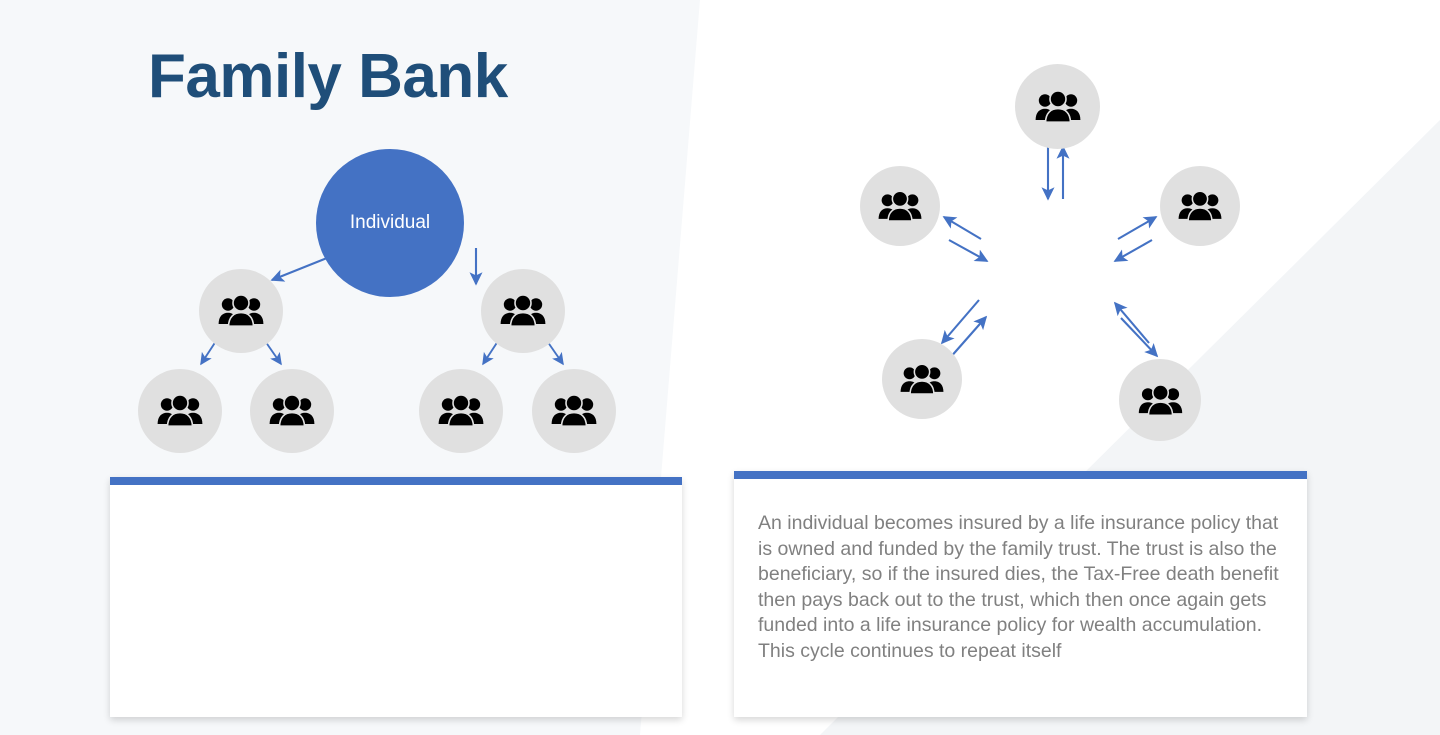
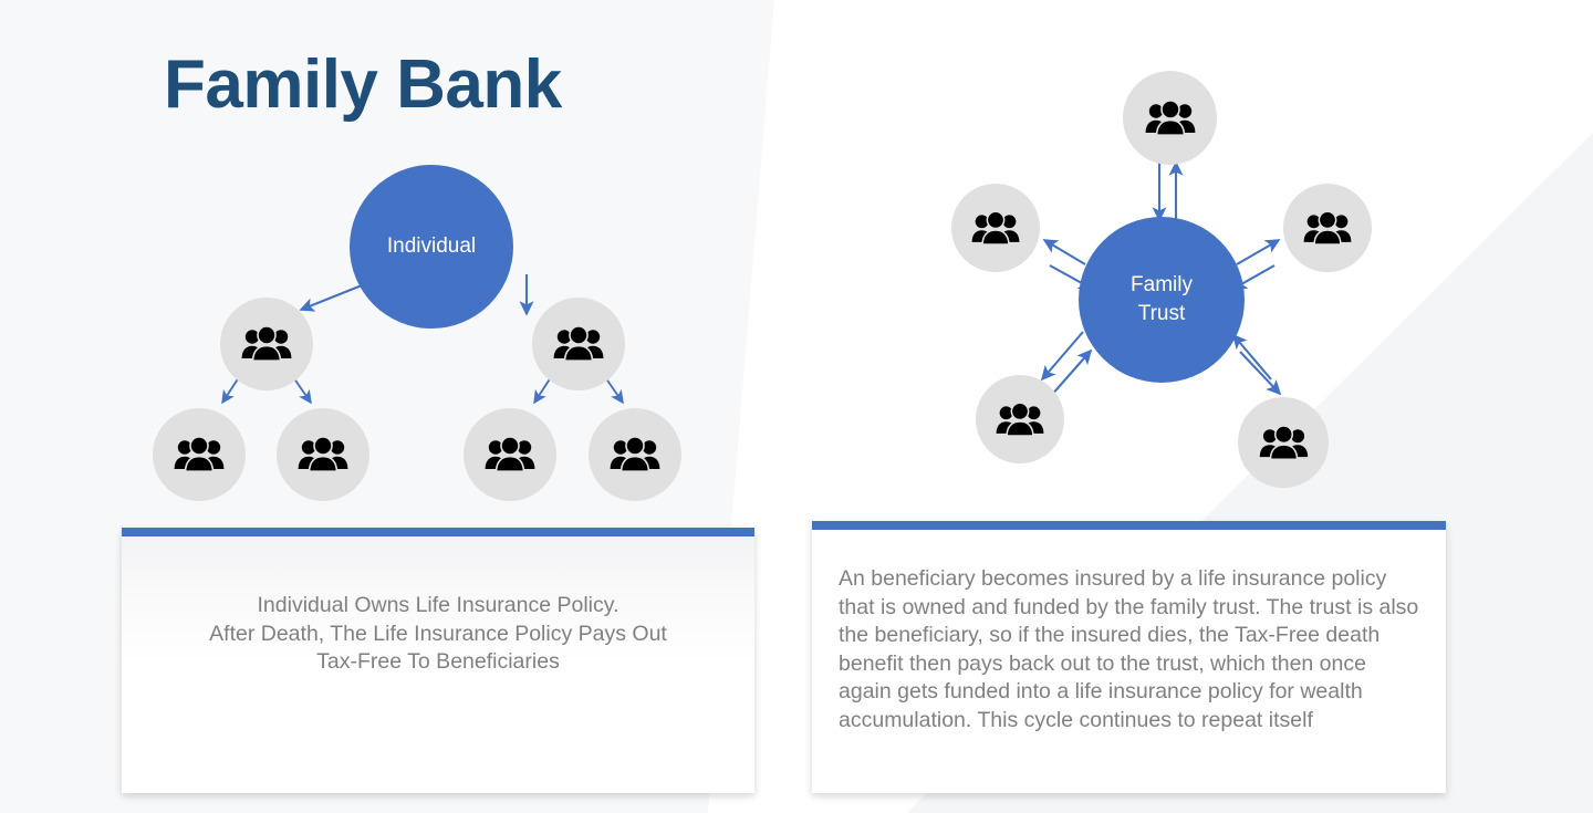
  Family Bank
  Individual
+ Family
+ Trust
+ Individual Owns Life Insurance Policy.
+ After Death, The Life Insurance Policy Pays Out
+ Tax-Free To Beneficiaries
- An individual becomes insured by a life insurance policy that is owned and funded by the family trust. The trust is also the beneficiary, so if the insured dies, the Tax-Free death benefit then pays back out to the trust, which then once again gets funded into a life insurance policy for wealth accumulation. This cycle continues to repeat itself
+ An beneficiary becomes insured by a life insurance policy that is owned and funded by the family trust. The trust is also the beneficiary, so if the insured dies, the Tax-Free death benefit then pays back out to the trust, which then once again gets funded into a life insurance policy for wealth accumulation. This cycle continues to repeat itself
